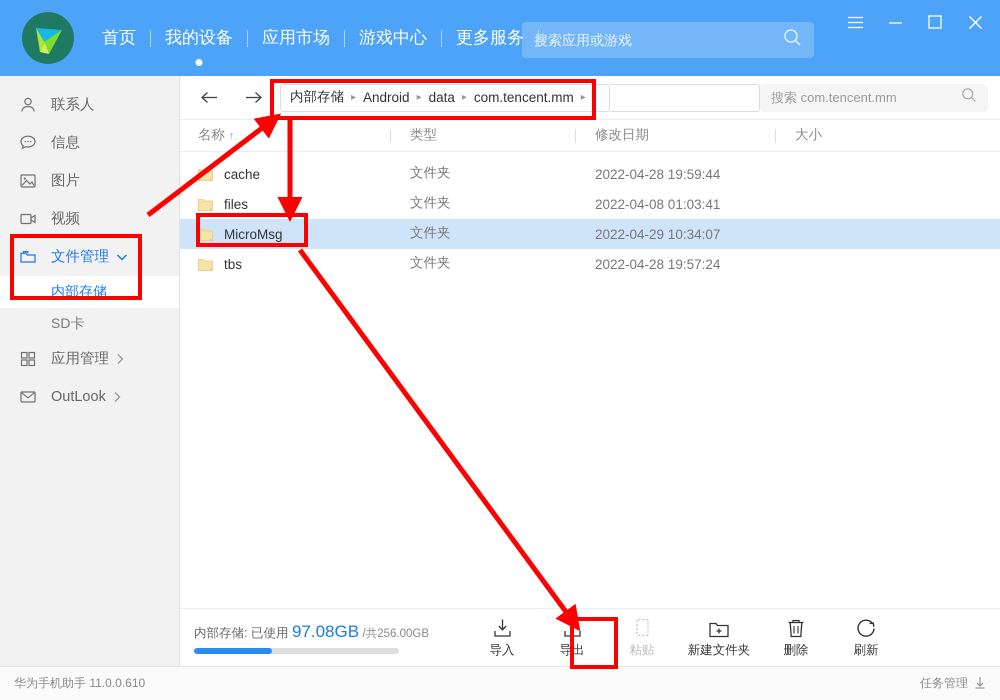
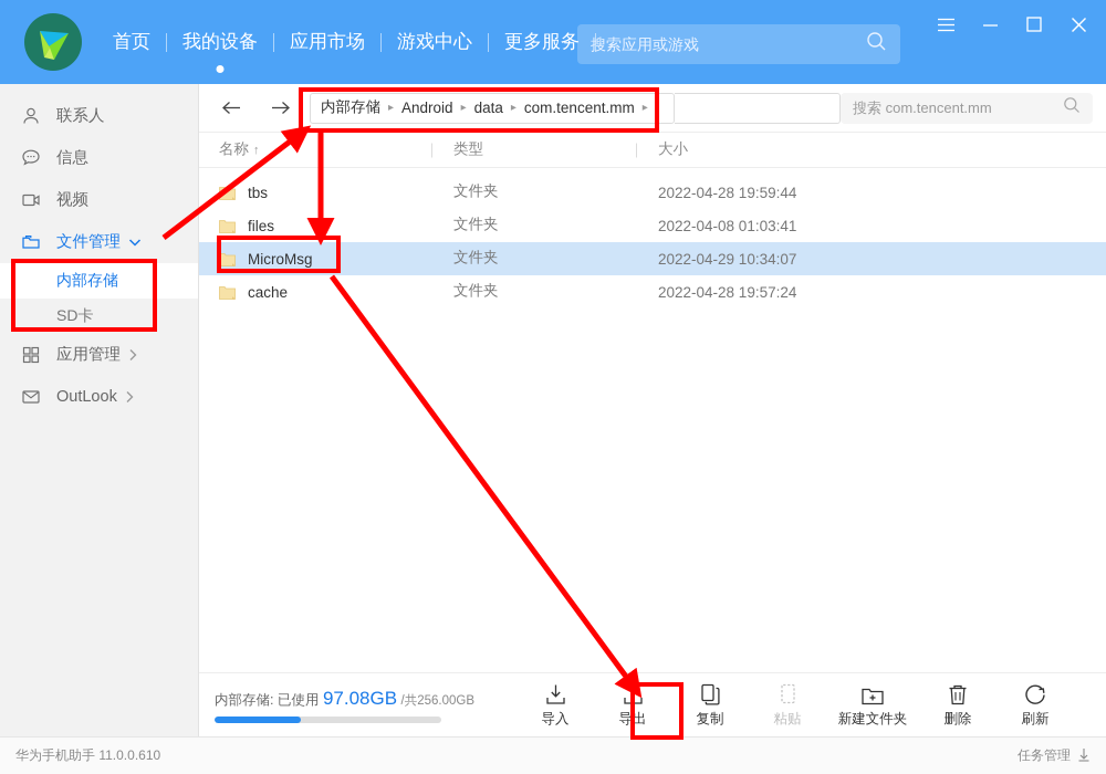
  首页
  我的设备
  应用市场
  游戏中心
  更多服务
  搜索应用或游戏
  联系人
  信息
- 图片
  视频
  文件管理
  内部存储
  SD卡
  应用管理
  OutLook
  内部存储
  ▸
  Android
  ▸
  data
  ▸
  com.tencent.mm
  ▸
  搜索 com.tencent.mm
  名称
  ↑
  类型
- 修改日期
  大小
- cache
+ tbs
  文件夹
  2022-04-28 19:59:44
  files
  文件夹
  2022-04-08 01:03:41
  MicroMsg
  文件夹
  2022-04-29 10:34:07
- tbs
+ cache
  文件夹
  2022-04-28 19:57:24
  内部存储: 已使用 97.08GB /共256.00GB
  导入
  导出
+ 复制
  粘贴
  新建文件夹
  删除
  刷新
  华为手机助手 11.0.0.610
  任务管理
